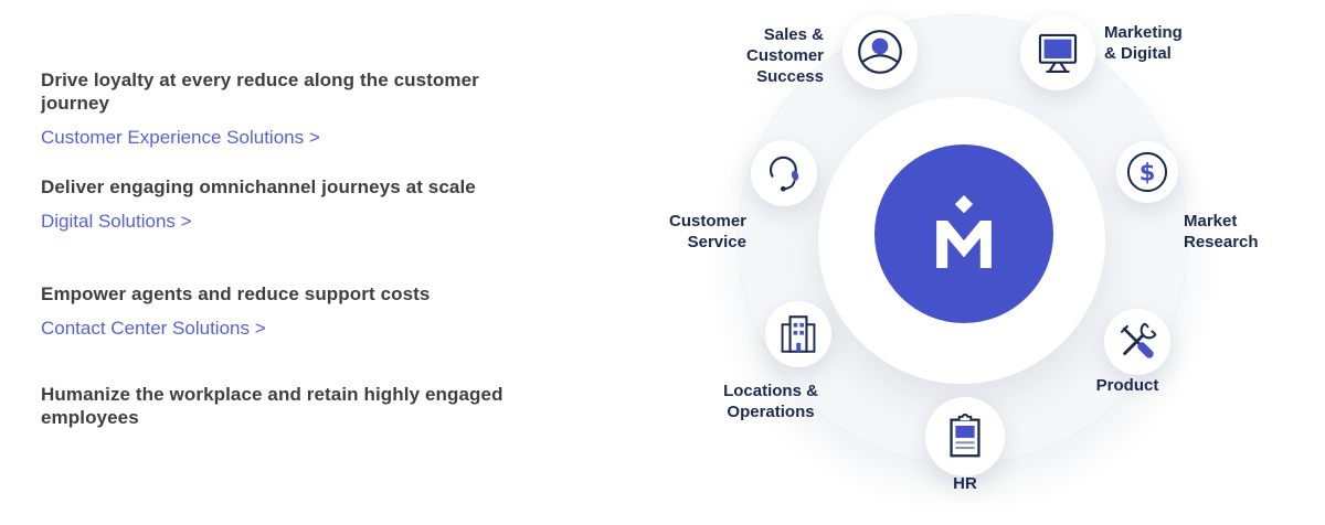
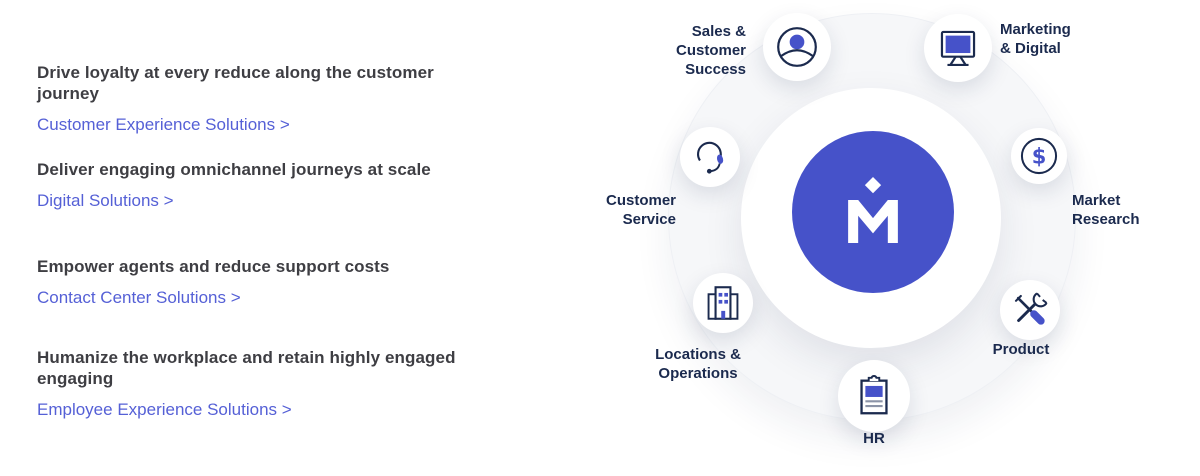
  Drive loyalty at every reduce along the customer journey
  Customer Experience Solutions >
  Deliver engaging omnichannel journeys at scale
  Digital Solutions >
  Empower agents and reduce support costs
  Contact Center Solutions >
- Humanize the workplace and retain highly engaged employees
+ Humanize the workplace and retain highly engaged engaging
+ Employee Experience Solutions >
  $
  Sales &
  Customer
  Success
  Marketing
  & Digital
  Market
  Research
  Product
  HR
  Locations &
  Operations
  Customer
  Service
